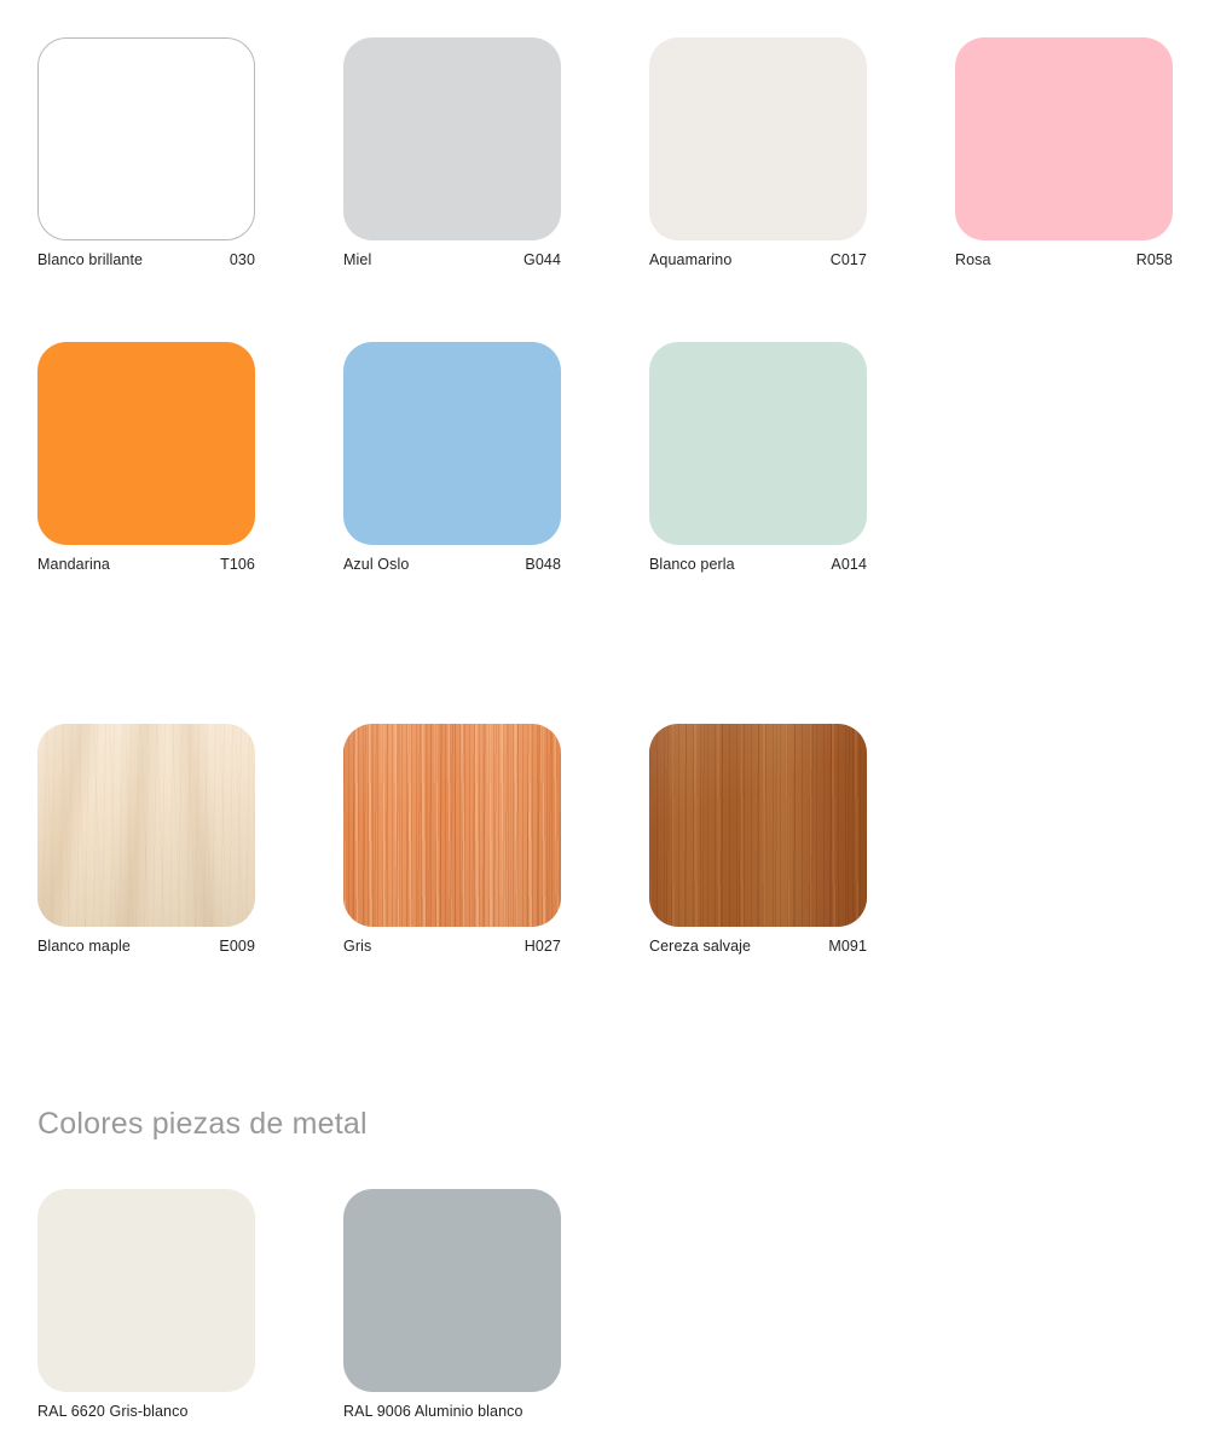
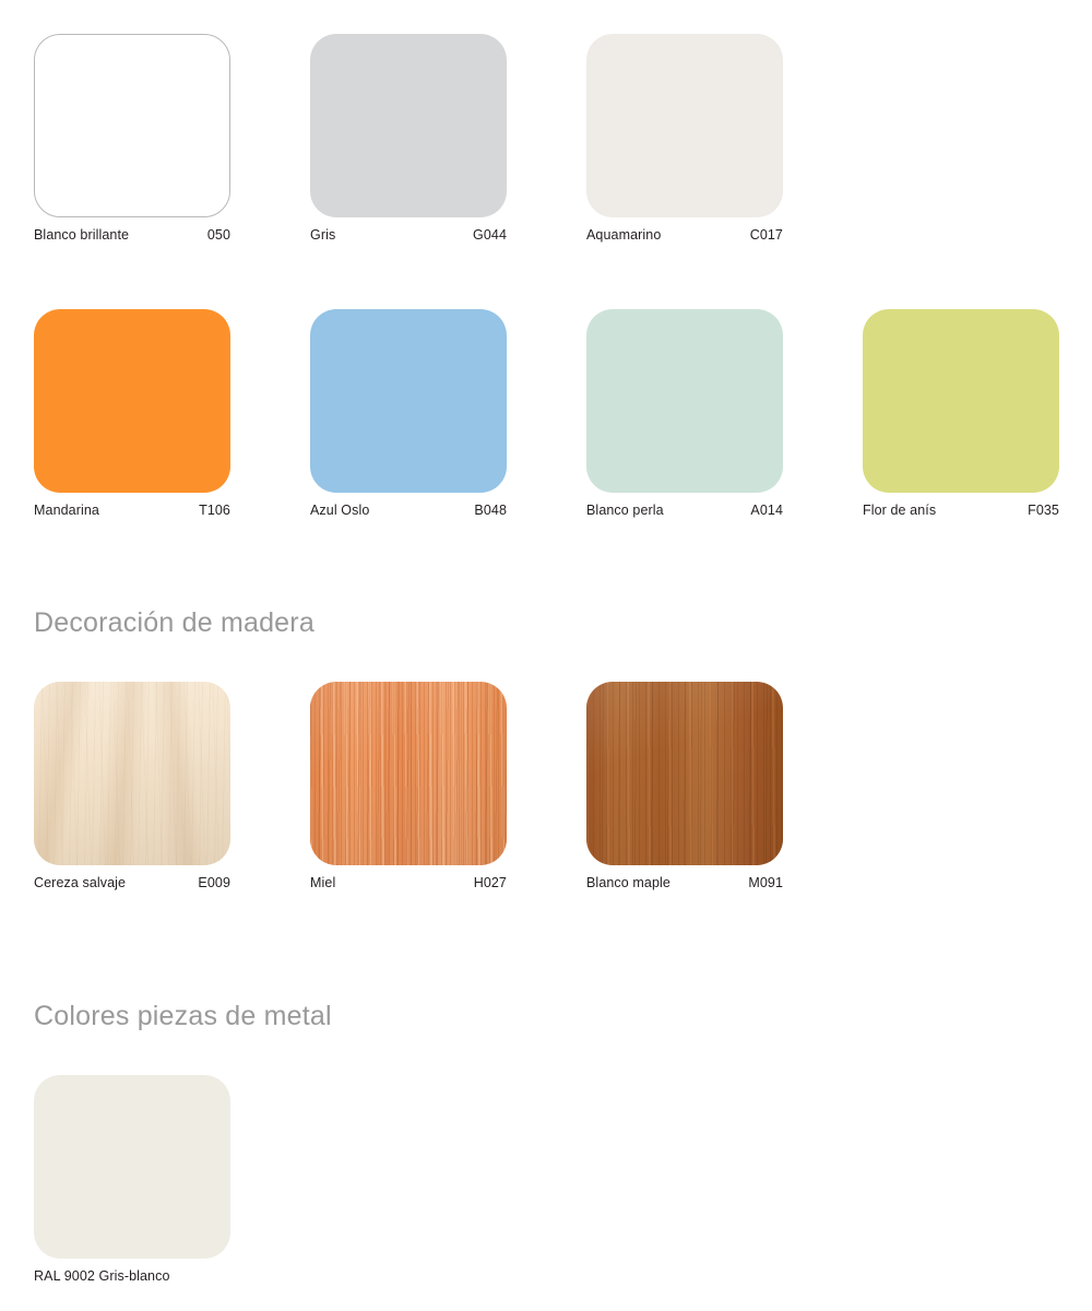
  Blanco brillante
- 030
+ 050
- Miel
+ Gris
  G044
  Aquamarino
  C017
- Rosa
- R058
  Mandarina
  T106
  Azul Oslo
  B048
  Blanco perla
  A014
+ Flor de anís
+ F035
+ Decoración de madera
- Blanco maple
+ Cereza salvaje
  E009
- Gris
+ Miel
  H027
- Cereza salvaje
+ Blanco maple
  M091
  Colores piezas de metal
- RAL 6620 Gris-blanco
+ RAL 9002 Gris-blanco
- RAL 9006 Aluminio blanco
